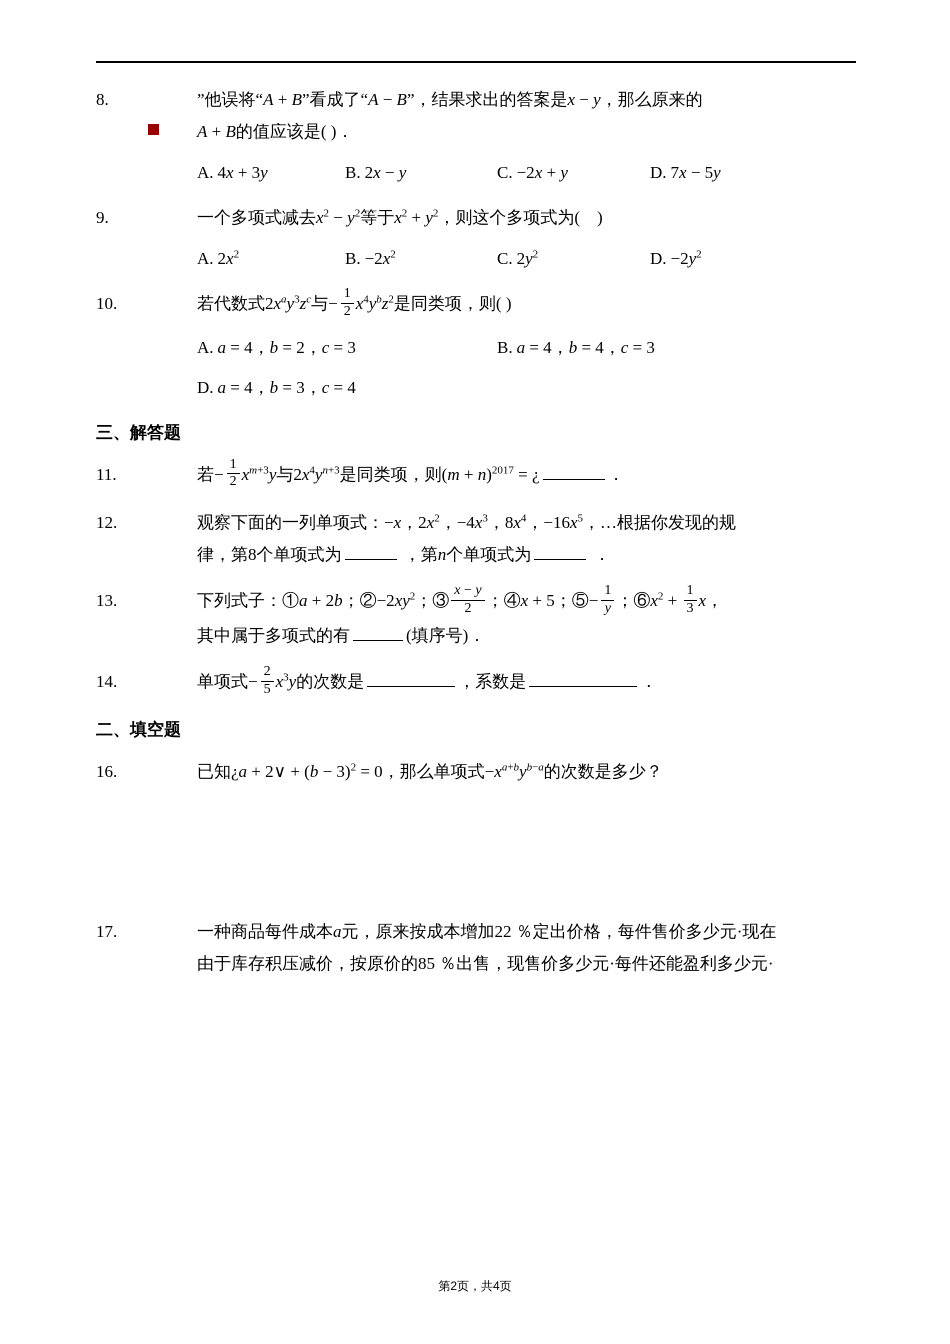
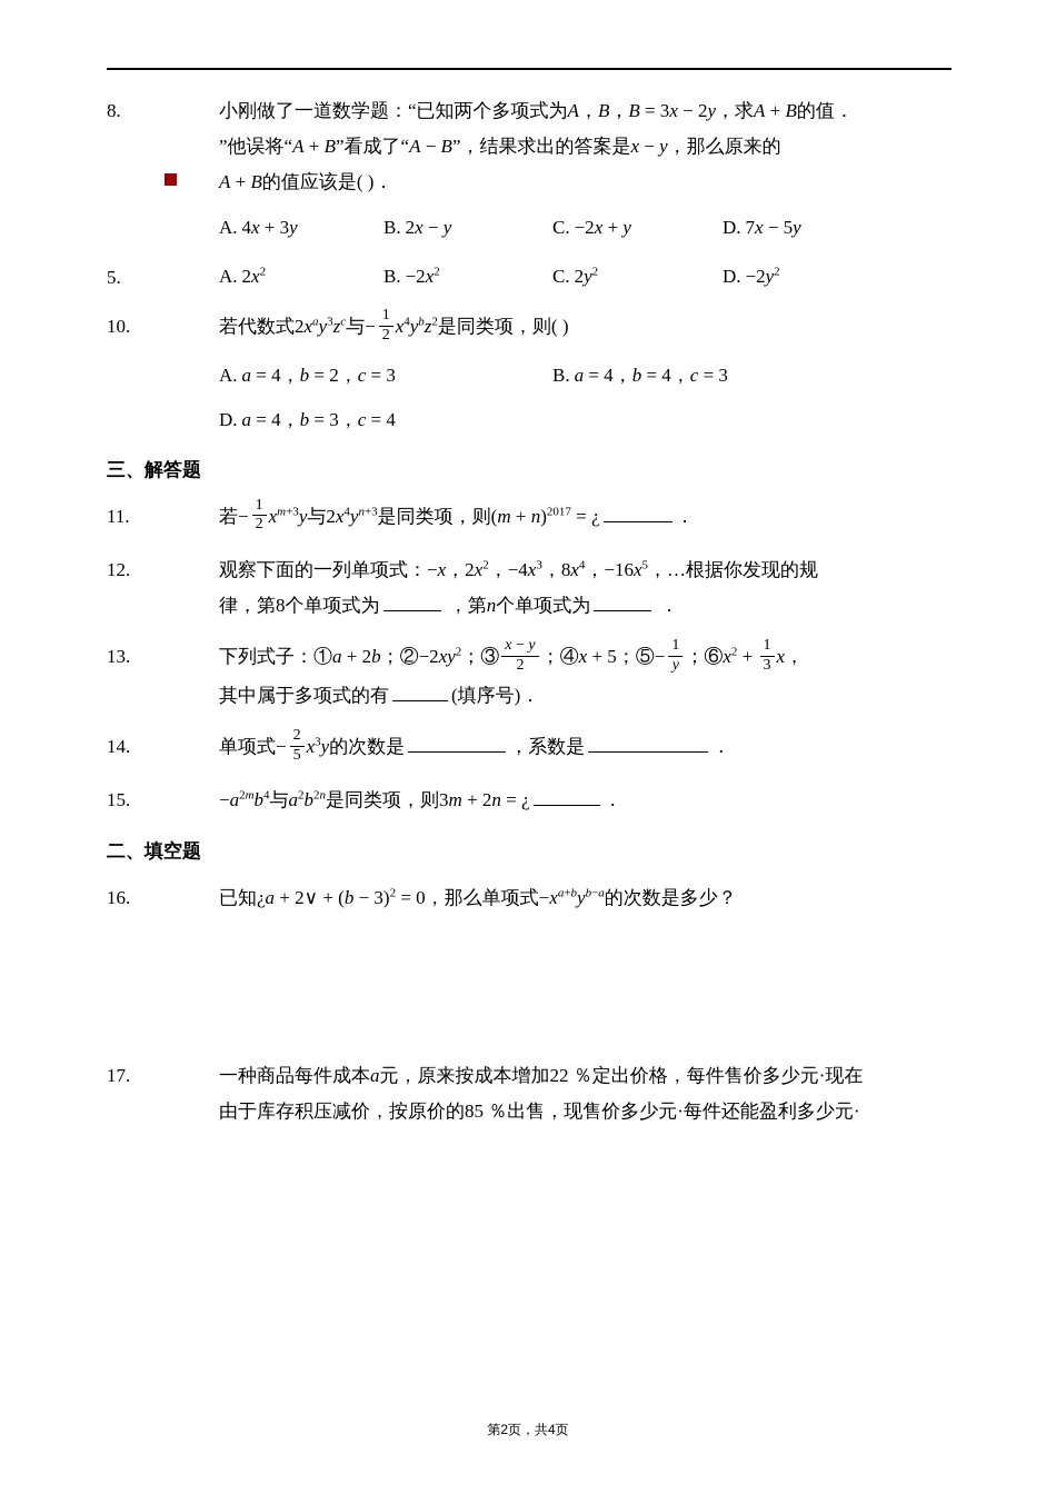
  8.
+ 小刚做了一道数学题：“已知两个多项式为A，B，B = 3x − 2y，求A + B的值．
  ”他误将“A + B”看成了“A − B”，结果求出的答案是x − y，那么原来的
  A + B的值应该是( )．
  A. 4x + 3y
  B. 2x − y
  C. −2x + y
  D. 7x − 5y
- 9.
+ 5.
- 一个多项式减去x2 − y2等于x2 + y2，则这个多项式为( )
  A. 2x2
  B. −2x2
  C. 2y2
  D. −2y2
  10.
  若代数式2xay3zc与−
  1
  2
  x4ybz2是同类项，则( )
  A. a = 4，b = 2，c = 3
  B. a = 4，b = 4，c = 3
  D. a = 4，b = 3，c = 4
  三、解答题
  11.
  若−
  1
  2
  xm+3y与2x4yn+3是同类项，则(m + n)2017 = ¿ ．
  12.
  观察下面的一列单项式：−x，2x2，−4x3，8x4，−16x5，…根据你发现的规
  律，第8个单项式为 ，第n个单项式为 ．
  13.
  下列式子：①a + 2b；②−2xy2；③
  x − y
  2
  ；④x + 5；⑤−
  1
  y
  ；⑥x2 +
  1
  3
  x，
  其中属于多项式的有 (填序号)．
  14.
  单项式−
  2
  5
  x3y的次数是 ，系数是 ．
+ 15.
+ −a2mb4与a2b2n是同类项，则3m + 2n = ¿ ．
  二、填空题
  16.
  已知¿a + 2∨ + (b − 3)2 = 0，那么单项式−xa+byb−a的次数是多少？
  17.
  一种商品每件成本a元，原来按成本增加22 ％定出价格，每件售价多少元·现在
  由于库存积压减价，按原价的85 ％出售，现售价多少元·每件还能盈利多少元·
  第2页，共4页
